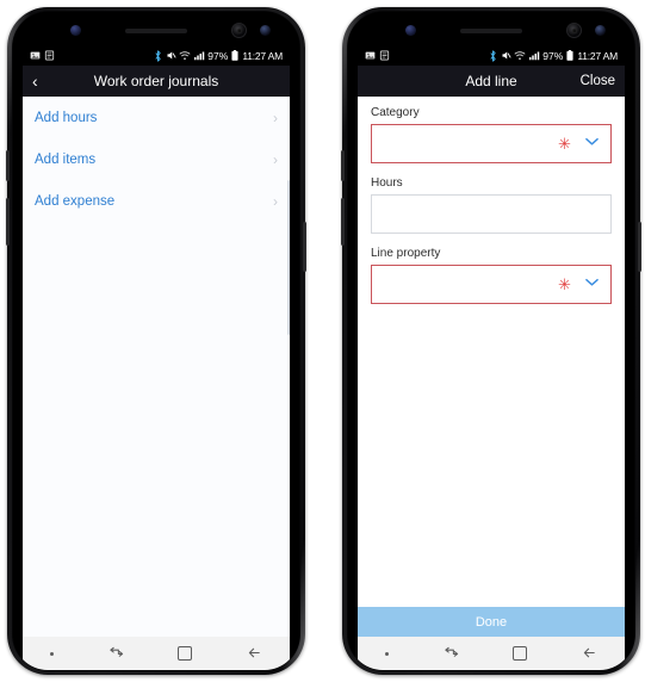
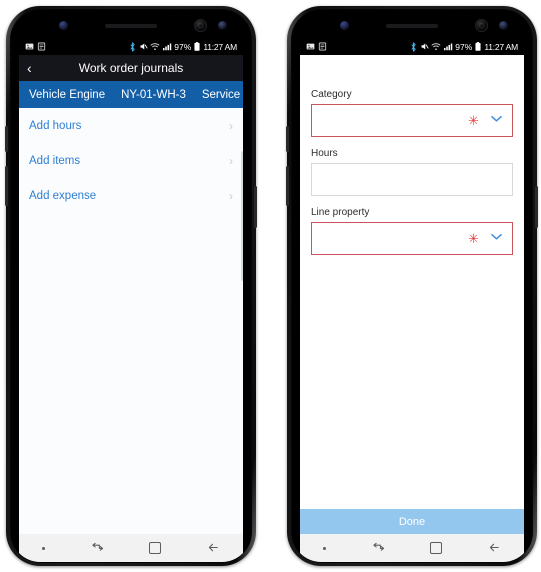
  97%
  11:27 AM
  ‹
  Work order journals
+ Vehicle Engine
+ NY-01-WH-3
+ Service
  Add hours
  ›
  Add items
  ›
  Add expense
  ›
  97%
  11:27 AM
- Add line
- Close
  Category
  ✳
  Hours
  Line property
  ✳
  Done
